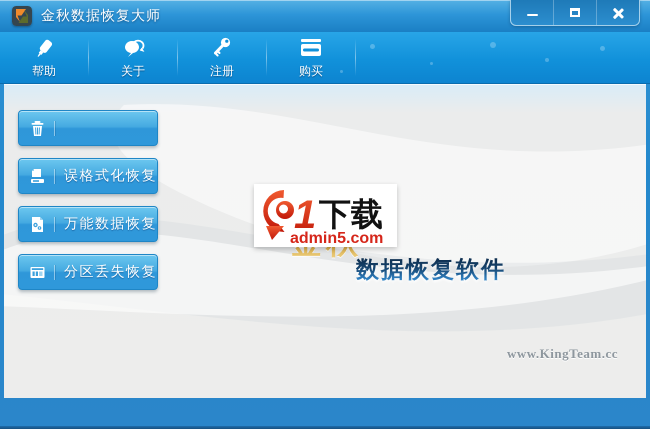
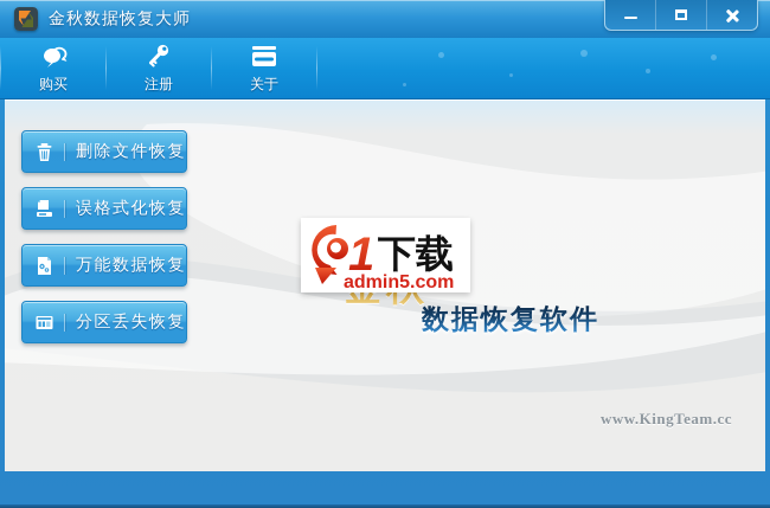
  金秋数据恢复大师
- 帮助
- 关于
+ 购买
  注册
- 购买
+ 关于
+ 删除文件恢复
  误格式化恢复
  万能数据恢复
  分区丢失恢复
  1
  下载
  admin5.com
  数据恢复软件
  www.KingTeam.cc
